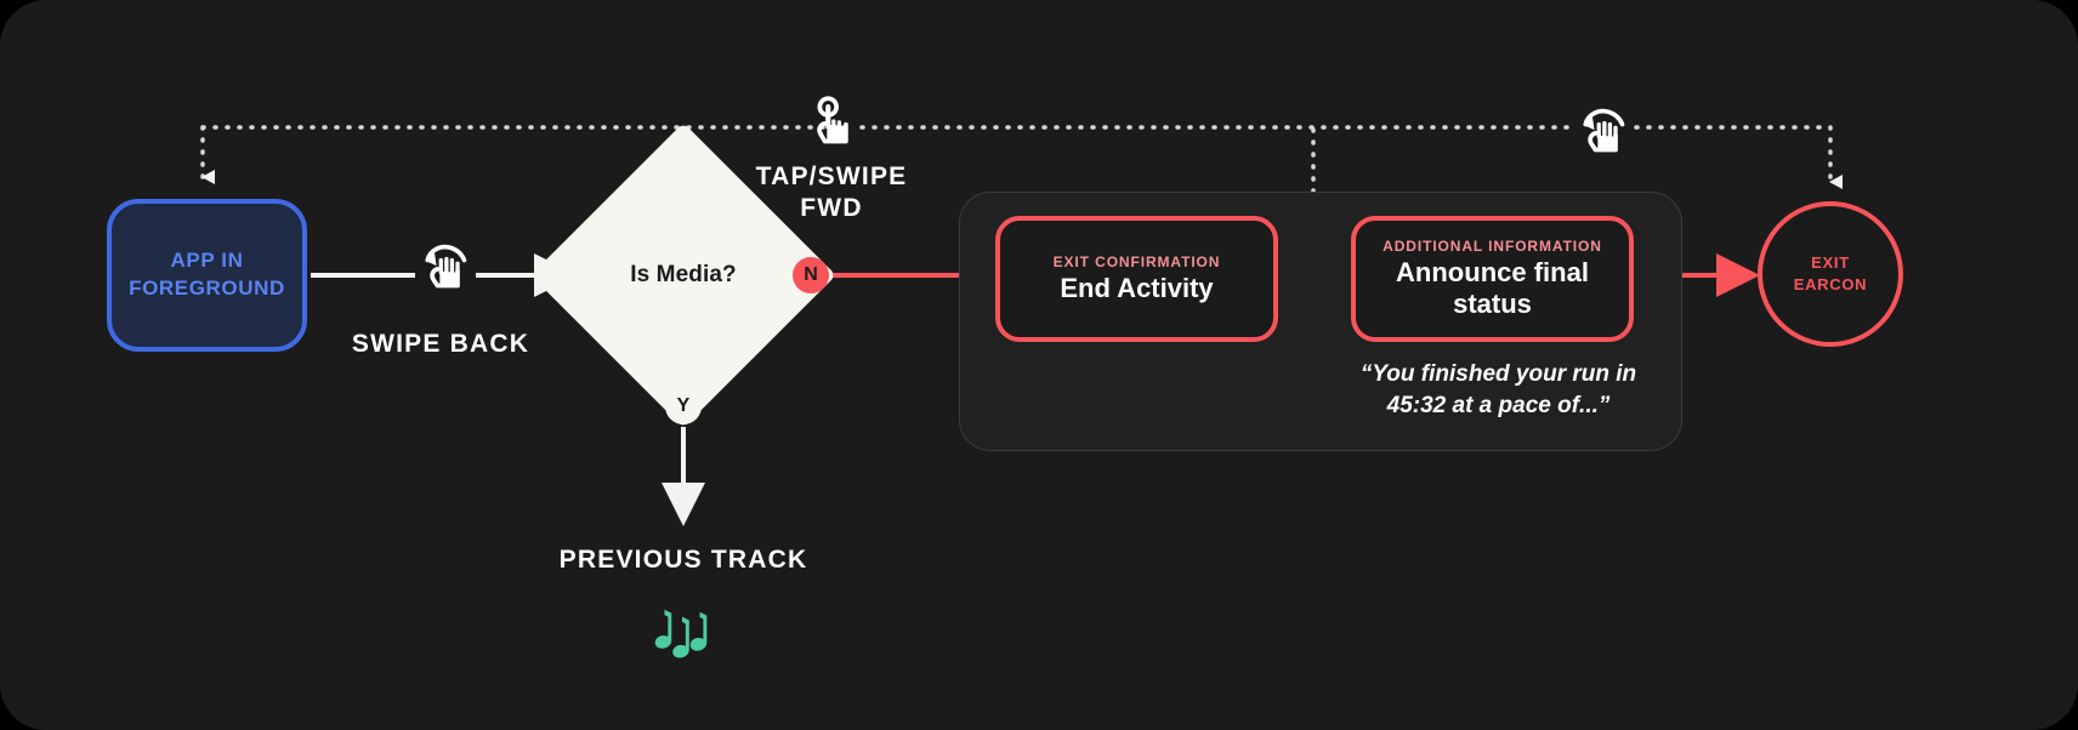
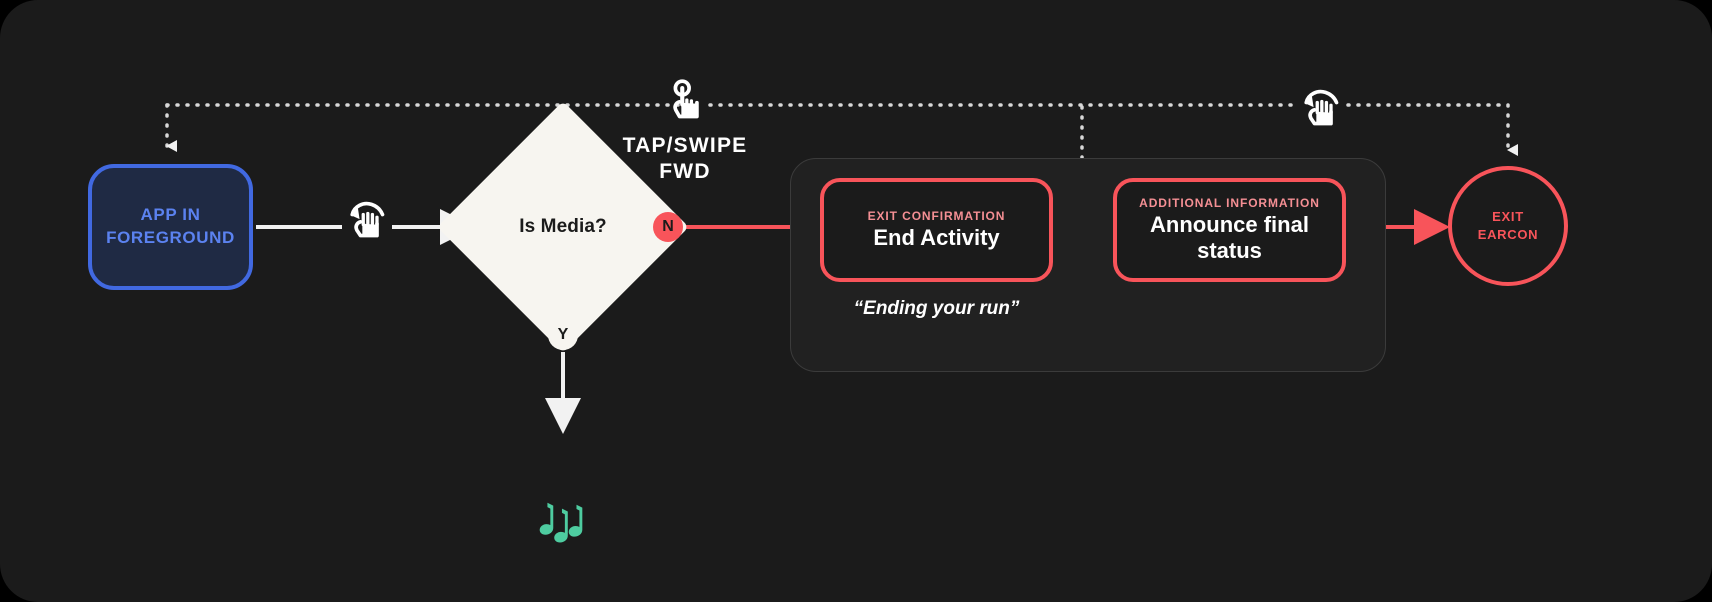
  APP IN
  FOREGROUND
  Is Media?
  N
  Y
  EXIT CONFIRMATION
  End Activity
+ “Ending your run”
  ADDITIONAL INFORMATION
  Announce final status
- “You finished your run in 45:32 at a pace of...”
  EXIT
  EARCON
  TAP/SWIPE
  FWD
- SWIPE BACK
- PREVIOUS TRACK
